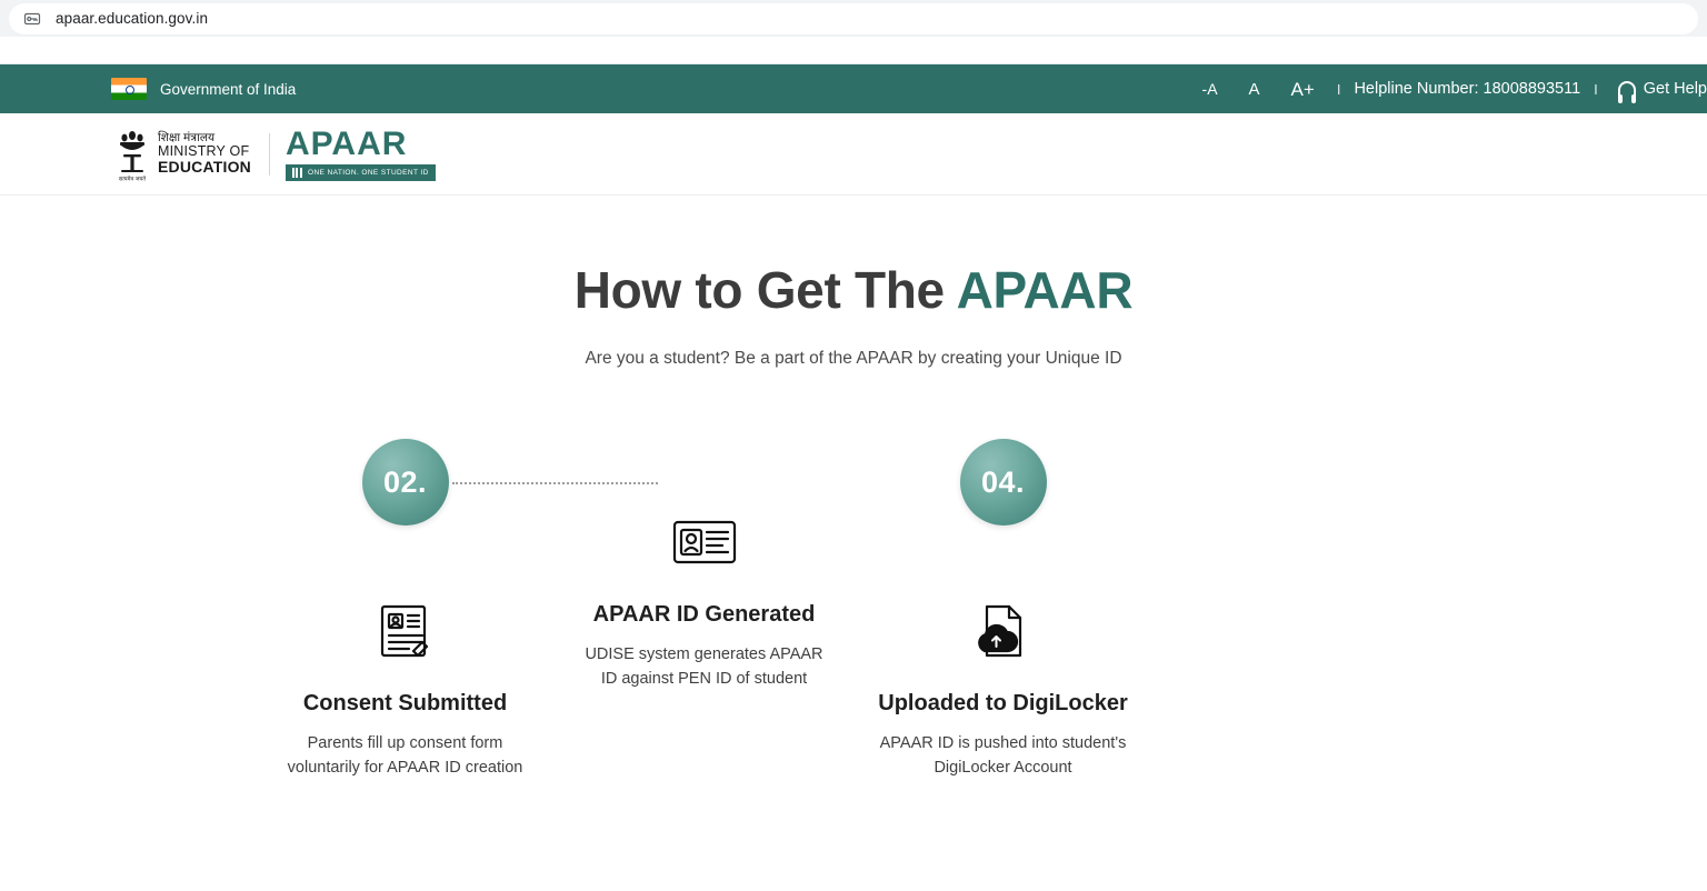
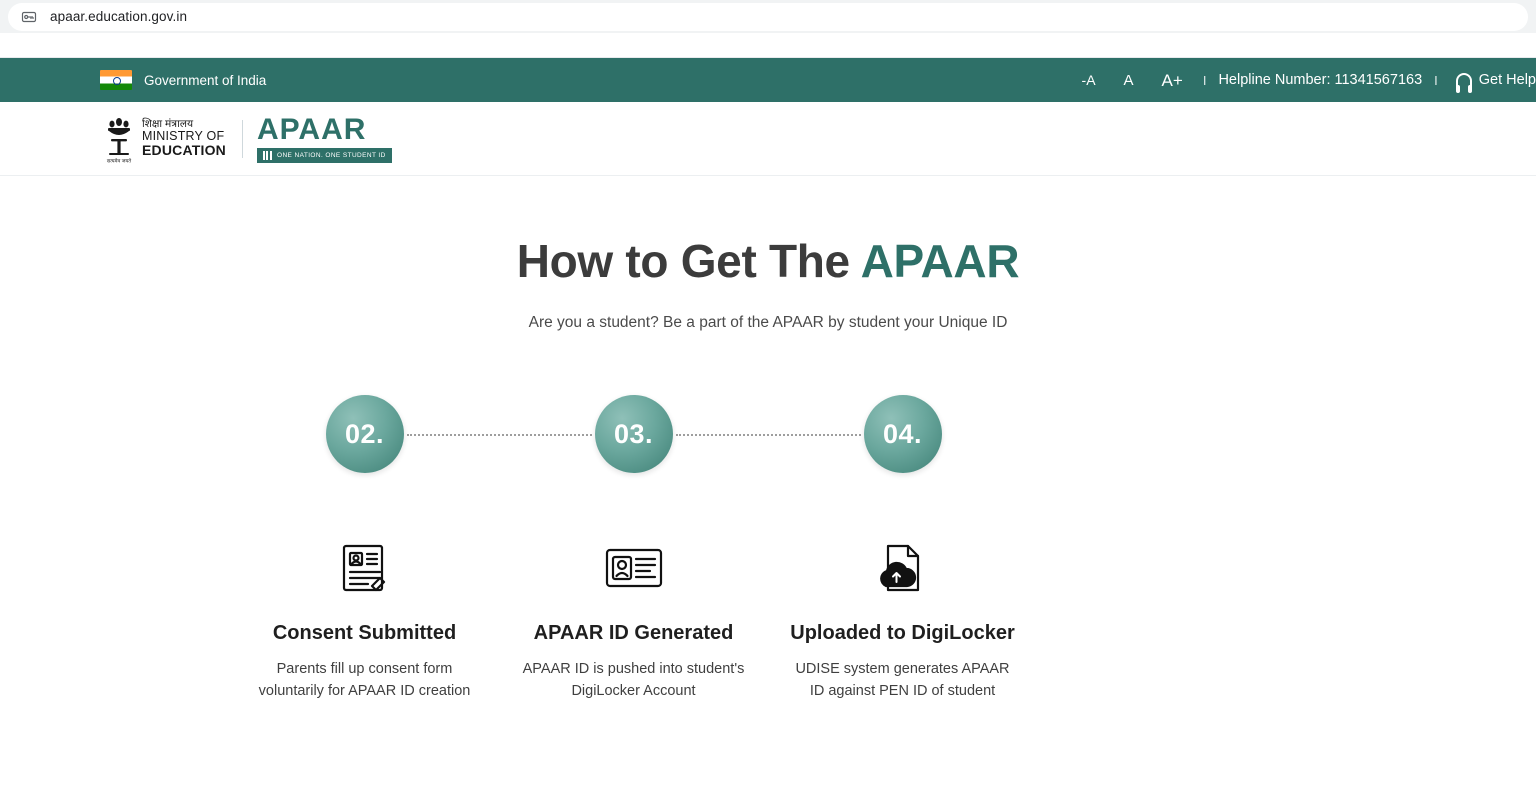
  apaar.education.gov.in
  Government of India
  -A
  A
  A+
  I
- Helpline Number: 18008893511
+ Helpline Number: 11341567163
  I
  Get Help
  शिक्षा मंत्रालय
  MINISTRY OF
  EDUCATION
  APAAR
  How to Get The APAAR
- Are you a student? Be a part of the APAAR by creating your Unique ID
+ Are you a student? Be a part of the APAAR by student your Unique ID
  02.
  Consent Submitted
  Parents fill up consent form voluntarily for APAAR ID creation
+ 03.
  APAAR ID Generated
- UDISE system generates APAAR ID against PEN ID of student
+ APAAR ID is pushed into student's DigiLocker Account
  04.
  Uploaded to DigiLocker
- APAAR ID is pushed into student's DigiLocker Account
+ UDISE system generates APAAR ID against PEN ID of student
